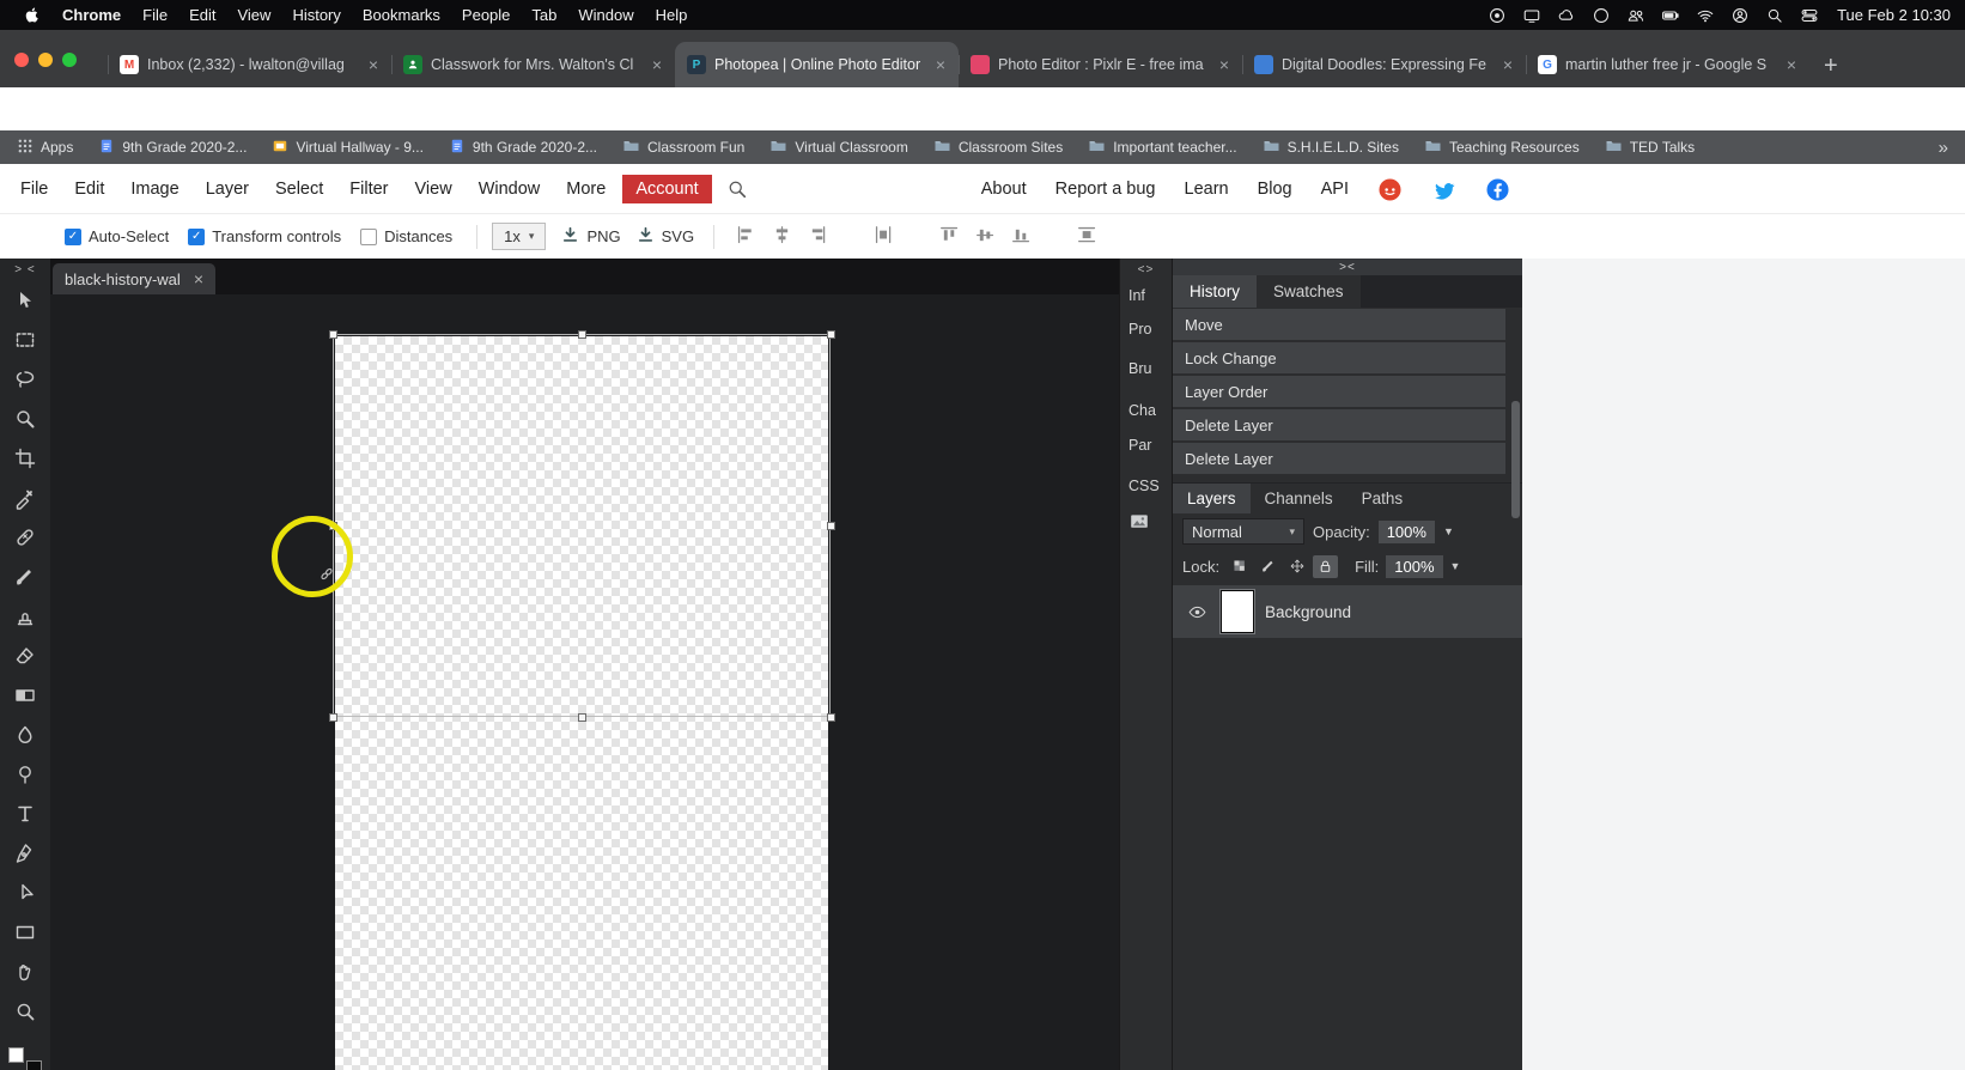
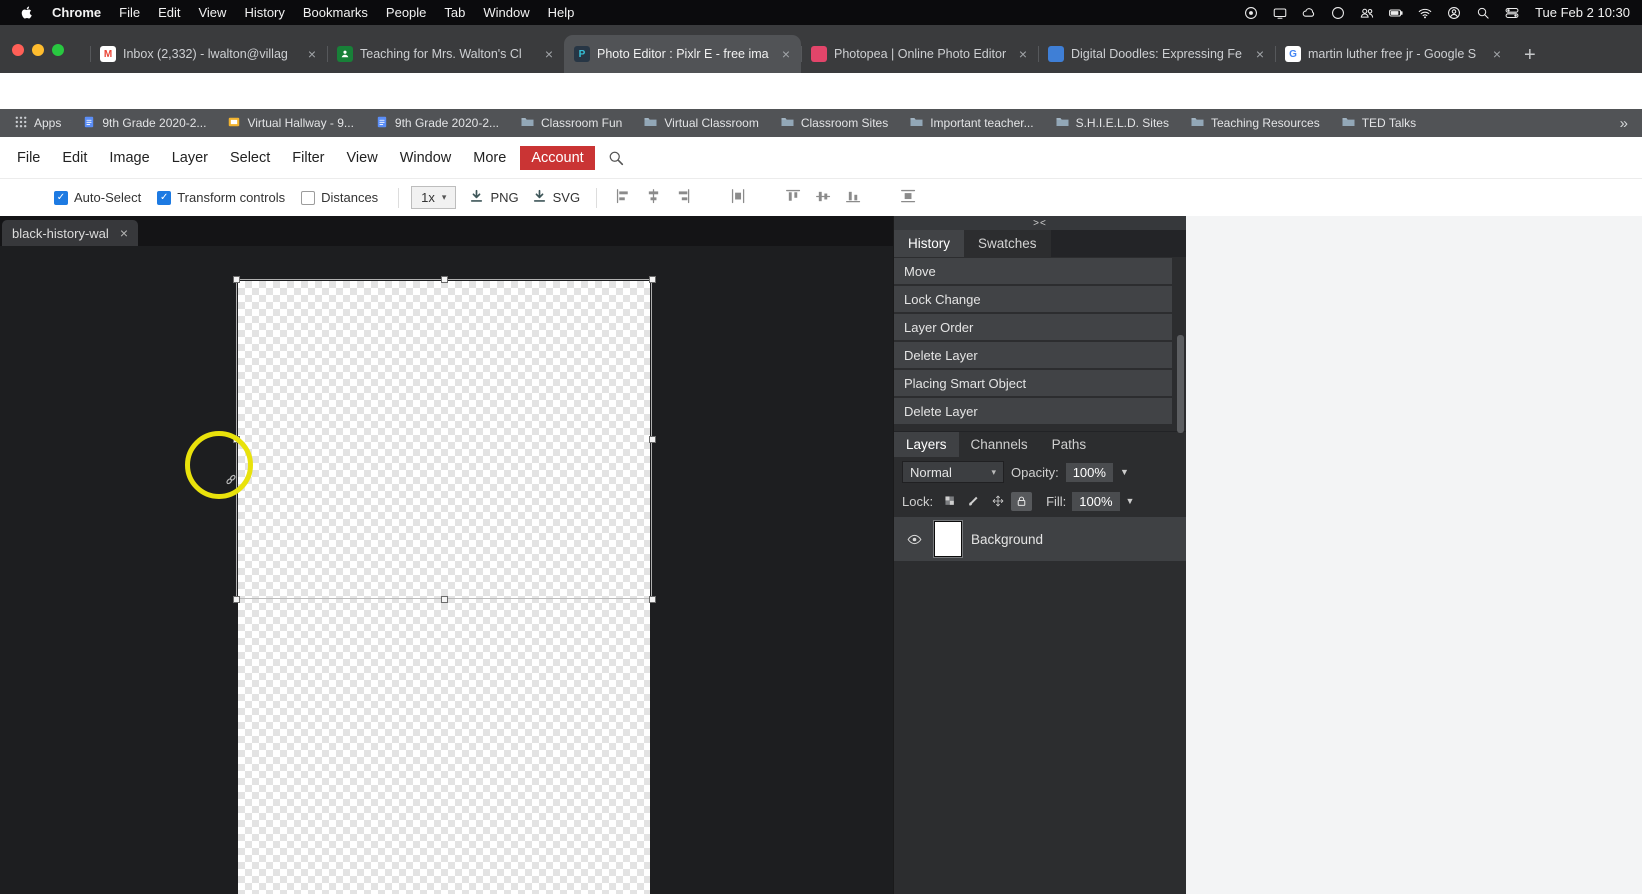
  Chrome
  File
  Edit
  View
  History
  Bookmarks
  People
  Tab
  Window
  Help
  Tue Feb 2 10:30
  M
  Inbox (2,332) - lwalton@villag
  ×
- Classwork for Mrs. Walton's Cl
+ Teaching for Mrs. Walton's Cl
  ×
  P
- Photopea | Online Photo Editor
+ Photo Editor : Pixlr E - free ima
  ×
- Photo Editor : Pixlr E - free ima
+ Photopea | Online Photo Editor
  ×
  Digital Doodles: Expressing Fe
  ×
  G
  martin luther free jr - Google S
  ×
  +
  Apps
  9th Grade 2020-2...
  Virtual Hallway - 9...
  9th Grade 2020-2...
  Classroom Fun
  Virtual Classroom
  Classroom Sites
  Important teacher...
  S.H.I.E.L.D. Sites
  Teaching Resources
  TED Talks
  »
  File
  Edit
  Image
  Layer
  Select
  Filter
  View
  Window
  More
  Account
- About
- Report a bug
- Learn
- Blog
- API
  ✓
  Auto-Select
  ✓
  Transform controls
  Distances
  1x
  ▾
  PNG
  SVG
- > <
  black-history-wal
  ×
- <>
- Inf
- Pro
- Bru
- Cha
- Par
- CSS
  ><
  History
  Swatches
  Move
  Lock Change
  Layer Order
  Delete Layer
+ Placing Smart Object
  Delete Layer
  Layers
  Channels
  Paths
  Normal
  ▾
  Opacity:
  100%
  ▼
  Lock:
  Fill:
  100%
  ▼
  Background
